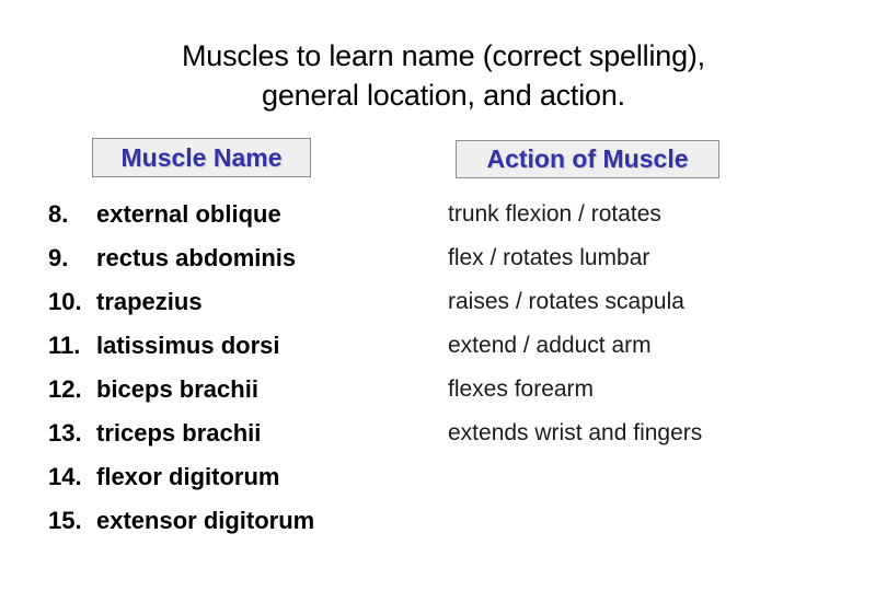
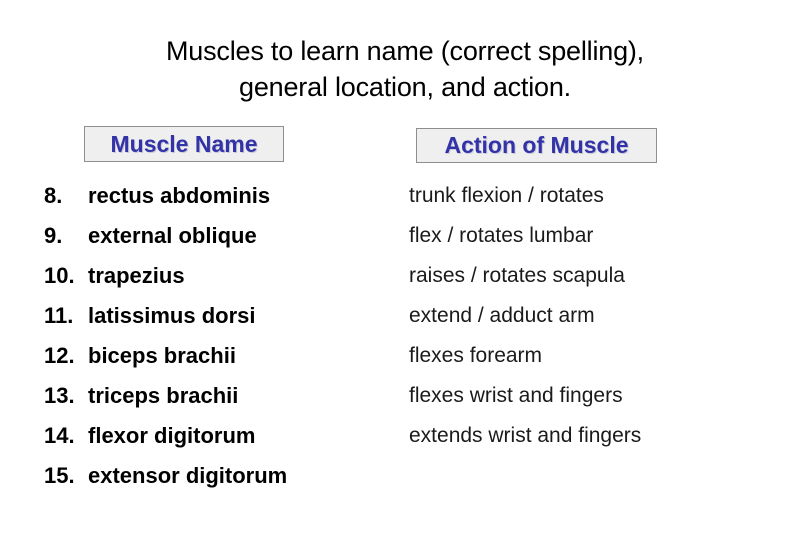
  Muscles to learn name (correct spelling),
  general location, and action.
  Muscle Name
  Action of Muscle
  8.
- external oblique
+ rectus abdominis
  9.
- rectus abdominis
+ external oblique
  10.
  trapezius
  11.
  latissimus dorsi
  12.
  biceps brachii
  13.
  triceps brachii
  14.
  flexor digitorum
  15.
  extensor digitorum
  trunk flexion / rotates
  flex / rotates lumbar
  raises / rotates scapula
  extend / adduct arm
  flexes forearm
+ flexes wrist and fingers
  extends wrist and fingers
